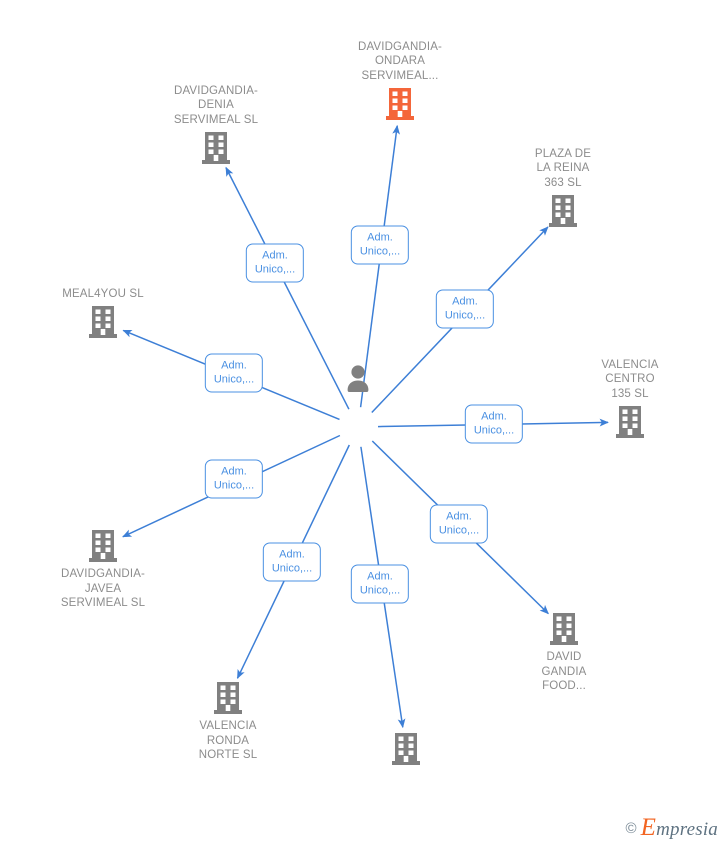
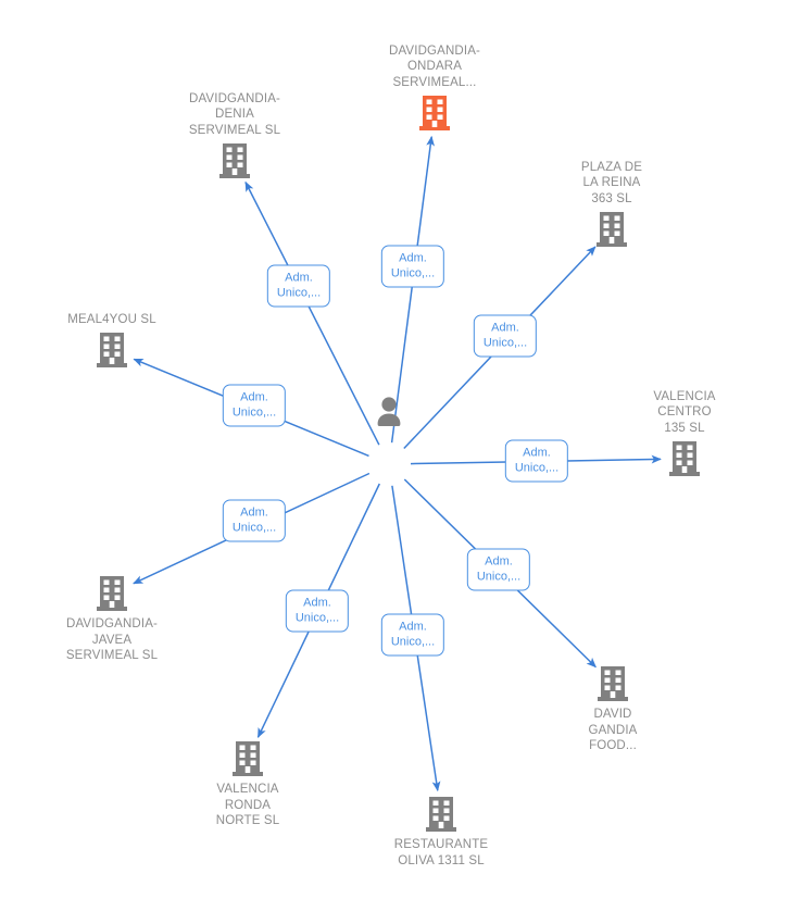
  DAVIDGANDIA-
  ONDARA
  SERVIMEAL...
  DAVIDGANDIA-
  DENIA
  SERVIMEAL SL
  PLAZA DE
  LA REINA
  363 SL
  MEAL4YOU SL
  VALENCIA
  CENTRO
  135 SL
  DAVIDGANDIA-
  JAVEA
  SERVIMEAL SL
  VALENCIA
  RONDA
  NORTE SL
+ RESTAURANTE
+ OLIVA 1311 SL
  DAVID
  GANDIA
  FOOD...
  Adm.
  Unico,...
  Adm.
  Unico,...
  Adm.
  Unico,...
  Adm.
  Unico,...
  Adm.
  Unico,...
  Adm.
  Unico,...
  Adm.
  Unico,...
  Adm.
  Unico,...
  Adm.
  Unico,...
- ©
- Empresia
